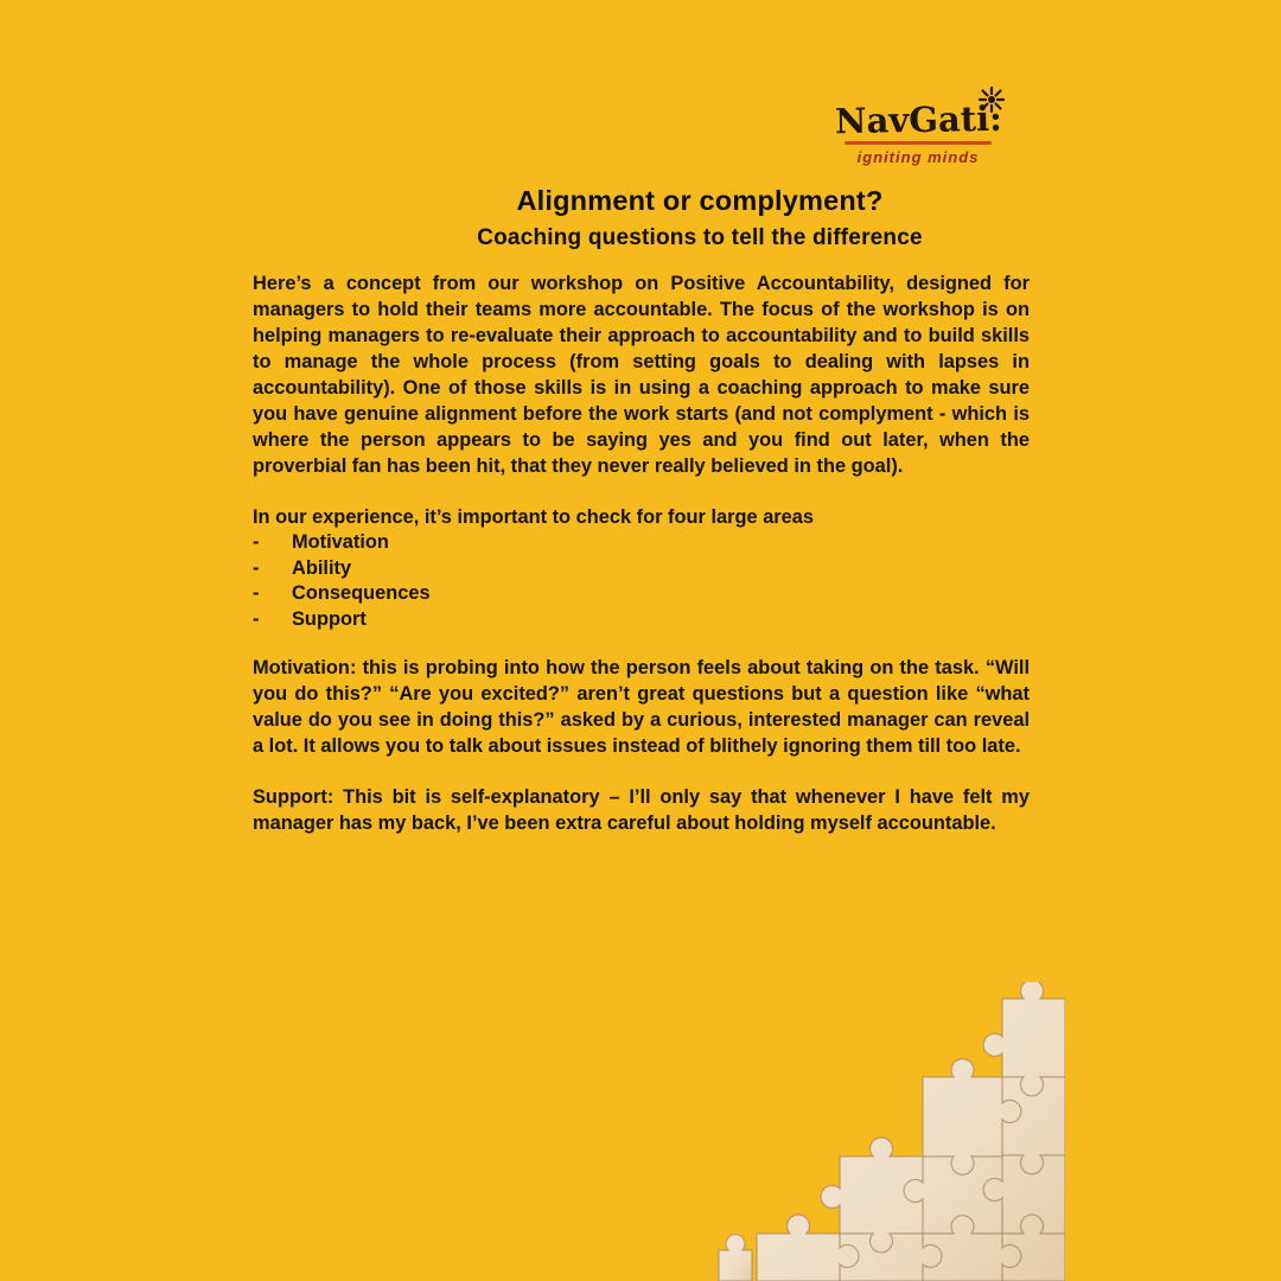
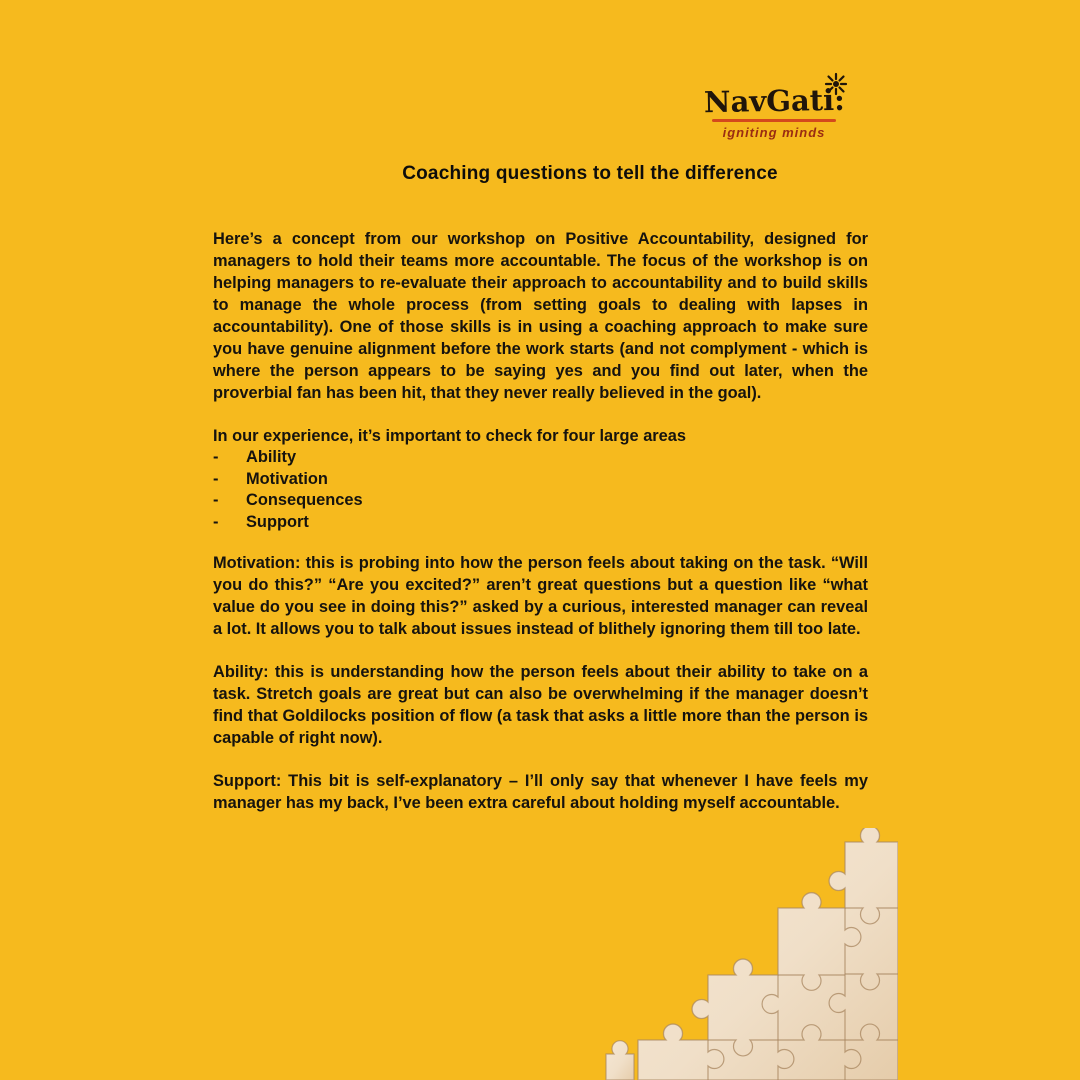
  NavGati:
  igniting minds
- Alignment or complyment?
  Coaching questions to tell the difference
  Here’s a concept from our workshop on Positive Accountability, designed for managers to hold their teams more accountable. The focus of the workshop is on helping managers to re-evaluate their approach to accountability and to build skills to manage the whole process (from setting goals to dealing with lapses in accountability). One of those skills is in using a coaching approach to make sure you have genuine alignment before the work starts (and not complyment - which is where the person appears to be saying yes and you find out later, when the proverbial fan has been hit, that they never really believed in the goal).
  In our experience, it’s important to check for four large areas
  -
- Motivation
+ Ability
  -
- Ability
+ Motivation
  -
  Consequences
  -
  Support
  Motivation: this is probing into how the person feels about taking on the task. “Will you do this?” “Are you excited?” aren’t great questions but a question like “what value do you see in doing this?” asked by a curious, interested manager can reveal a lot. It allows you to talk about issues instead of blithely ignoring them till too late.
+ Ability: this is understanding how the person feels about their ability to take on a task. Stretch goals are great but can also be overwhelming if the manager doesn’t find that Goldilocks position of flow (a task that asks a little more than the person is capable of right now).
- Support: This bit is self-explanatory – I’ll only say that whenever I have felt my manager has my back, I’ve been extra careful about holding myself accountable.
+ Support: This bit is self-explanatory – I’ll only say that whenever I have feels my manager has my back, I’ve been extra careful about holding myself accountable.
